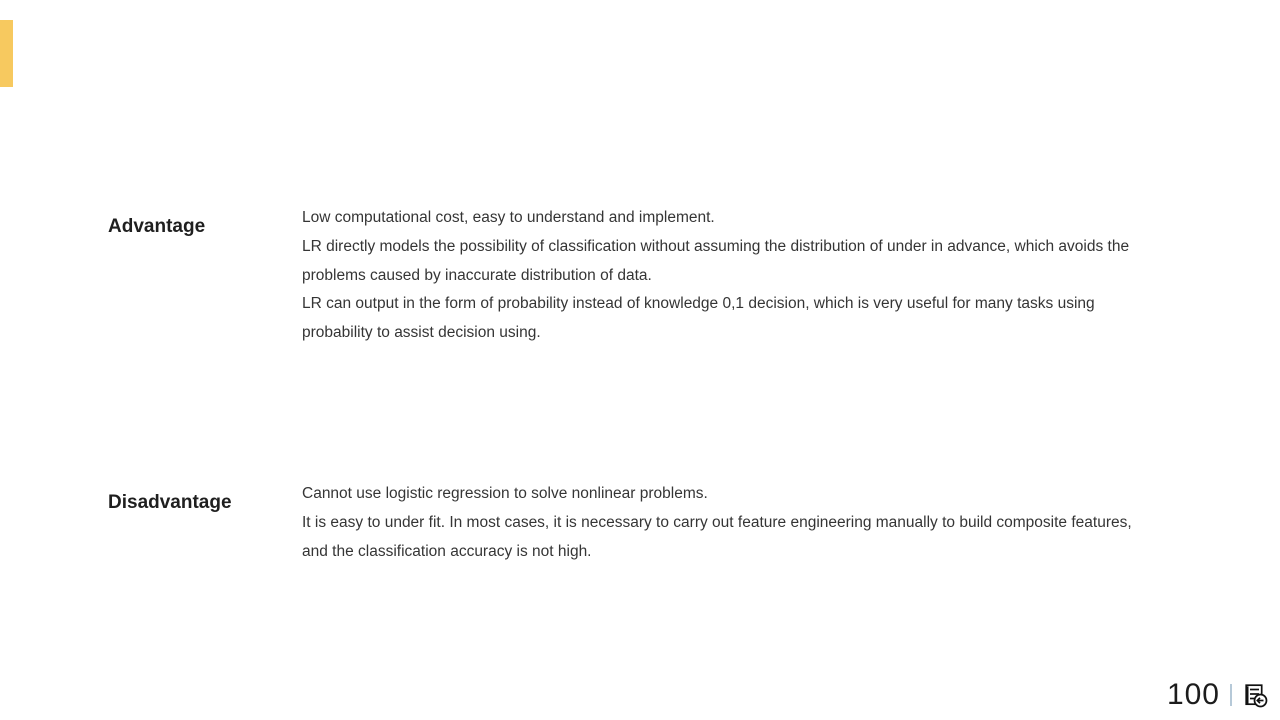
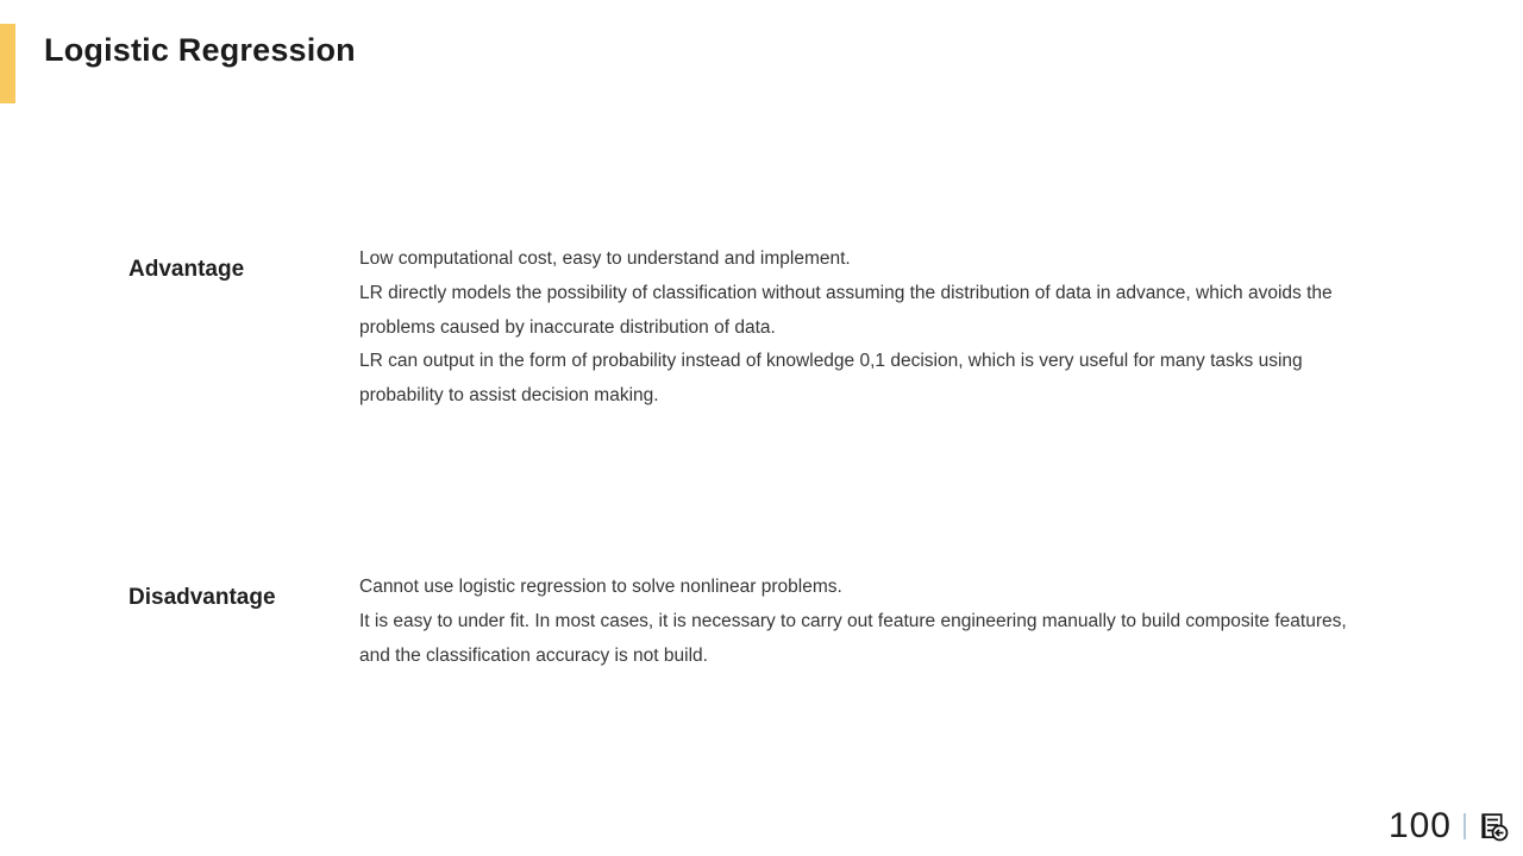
+ Logistic Regression
  Advantage
  Low computational cost, easy to understand and implement.
- LR directly models the possibility of classification without assuming the distribution of under in advance, which avoids the problems caused by inaccurate distribution of data.
+ LR directly models the possibility of classification without assuming the distribution of data in advance, which avoids the problems caused by inaccurate distribution of data.
- LR can output in the form of probability instead of knowledge 0,1 decision, which is very useful for many tasks using probability to assist decision using.
+ LR can output in the form of probability instead of knowledge 0,1 decision, which is very useful for many tasks using probability to assist decision making.
  Disadvantage
  Cannot use logistic regression to solve nonlinear problems.
- It is easy to under fit. In most cases, it is necessary to carry out feature engineering manually to build composite features, and the classification accuracy is not high.
+ It is easy to under fit. In most cases, it is necessary to carry out feature engineering manually to build composite features, and the classification accuracy is not build.
  100
